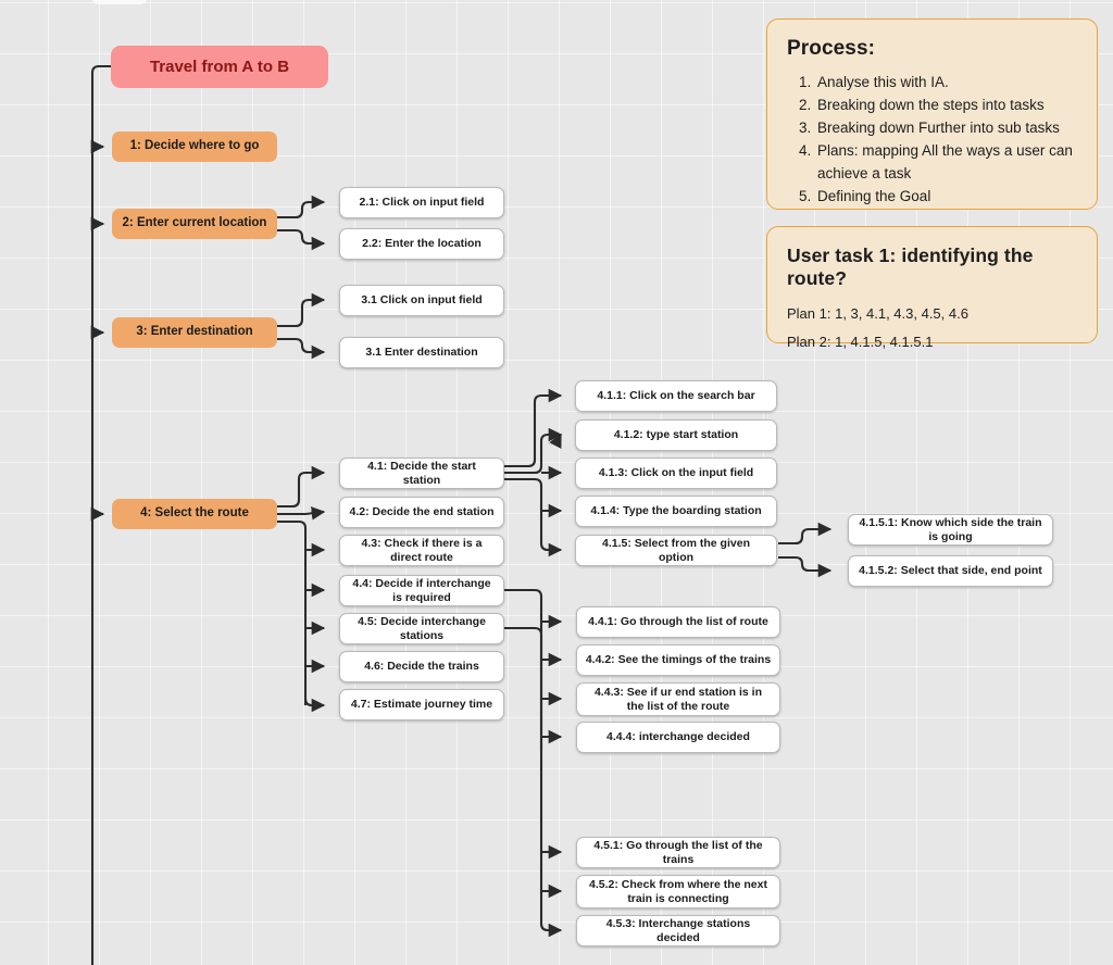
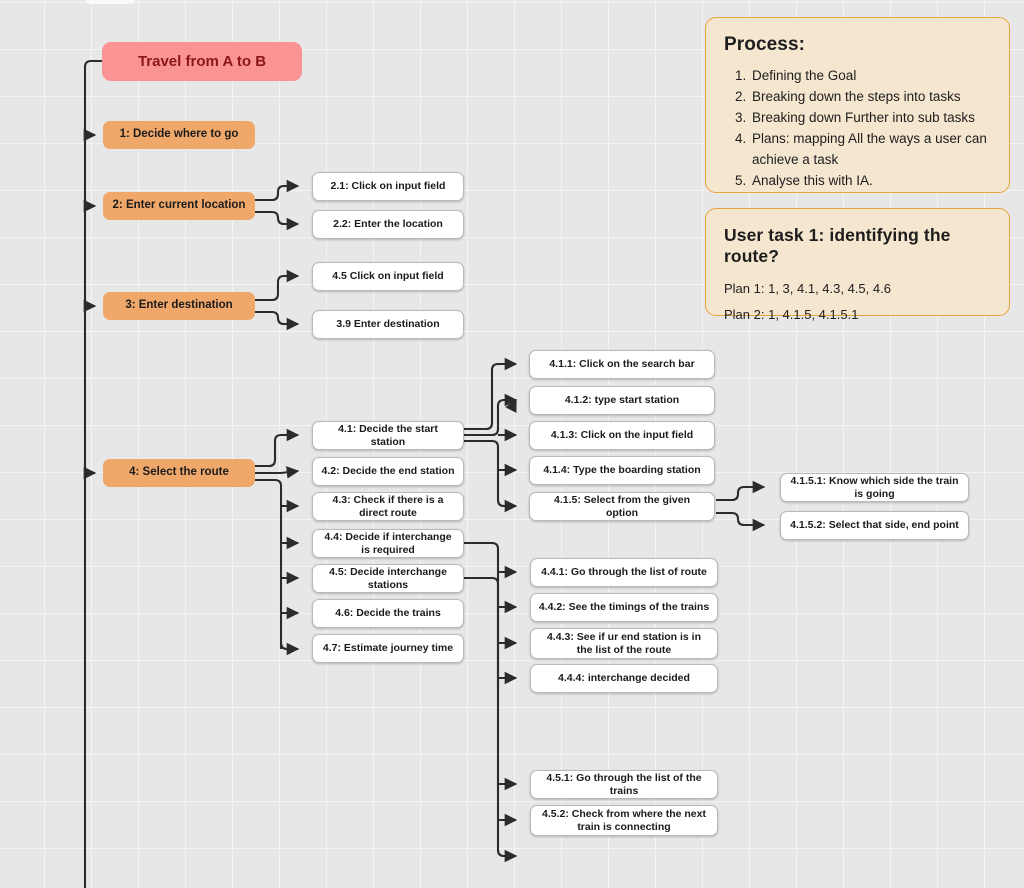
  Travel from A to B
  1: Decide where to go
  2: Enter current location
  3: Enter destination
  4: Select the route
  2.1: Click on input field
  2.2: Enter the location
- 3.1 Click on input field
+ 4.5 Click on input field
- 3.1 Enter destination
+ 3.9 Enter destination
  4.1: Decide the start station
  4.2: Decide the end station
  4.3: Check if there is a direct route
  4.4: Decide if interchange is required
  4.5: Decide interchange stations
  4.6: Decide the trains
  4.7: Estimate journey time
  4.1.1: Click on the search bar
  4.1.2: type start station
  4.1.3: Click on the input field
  4.1.4: Type the boarding station
  4.1.5: Select from the given option
  4.1.5.1: Know which side the train is going
  4.1.5.2: Select that side, end point
  4.4.1: Go through the list of route
  4.4.2: See the timings of the trains
  4.4.3: See if ur end station is in the list of the route
  4.4.4: interchange decided
  4.5.1: Go through the list of the trains
  4.5.2: Check from where the next train is connecting
- 4.5.3: Interchange stations decided
  Process:
- Analyse this with IA.
+ Defining the Goal
  Breaking down the steps into tasks
  Breaking down Further into sub tasks
  Plans: mapping All the ways a user can achieve a task
- Defining the Goal
+ Analyse this with IA.
  User task 1: identifying the route?
  Plan 1: 1, 3, 4.1, 4.3, 4.5, 4.6
  Plan 2: 1, 4.1.5, 4.1.5.1
